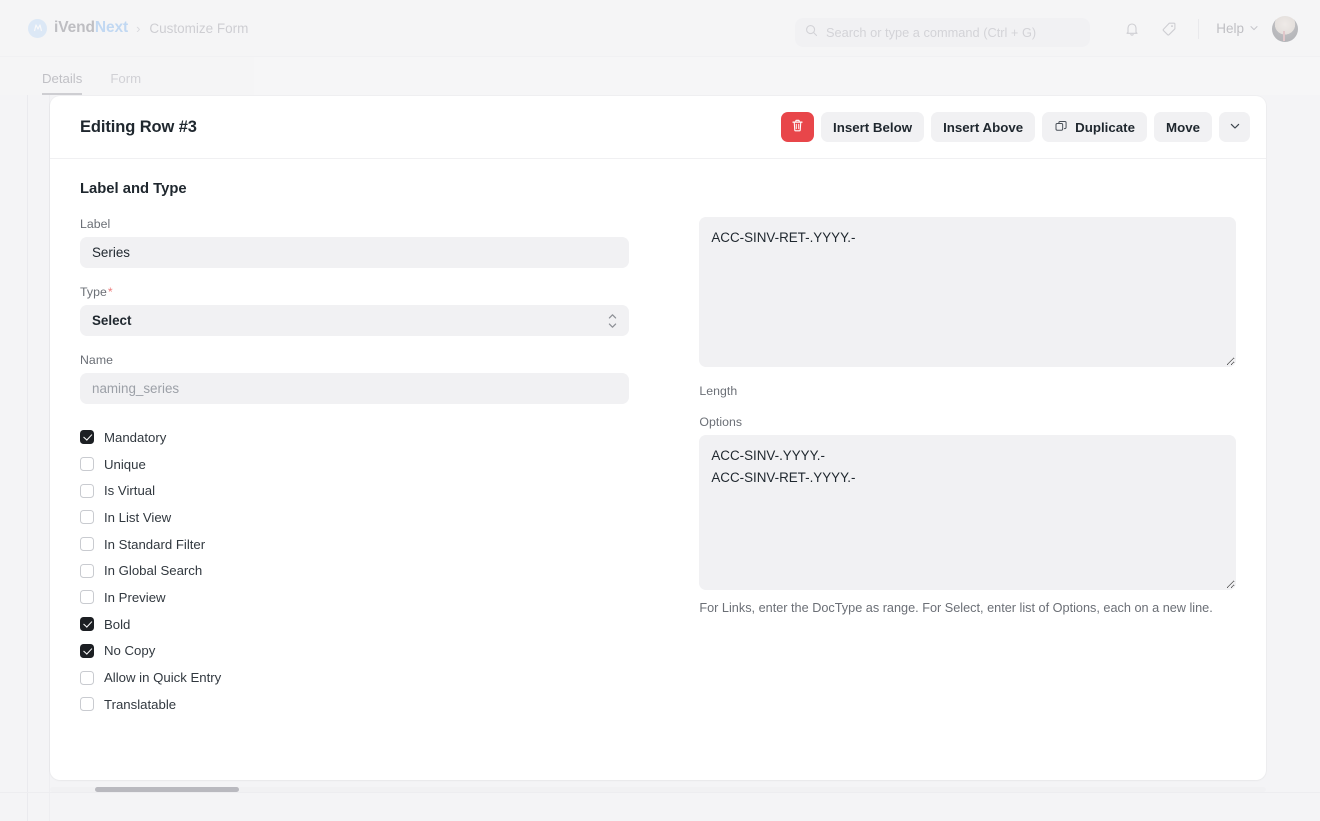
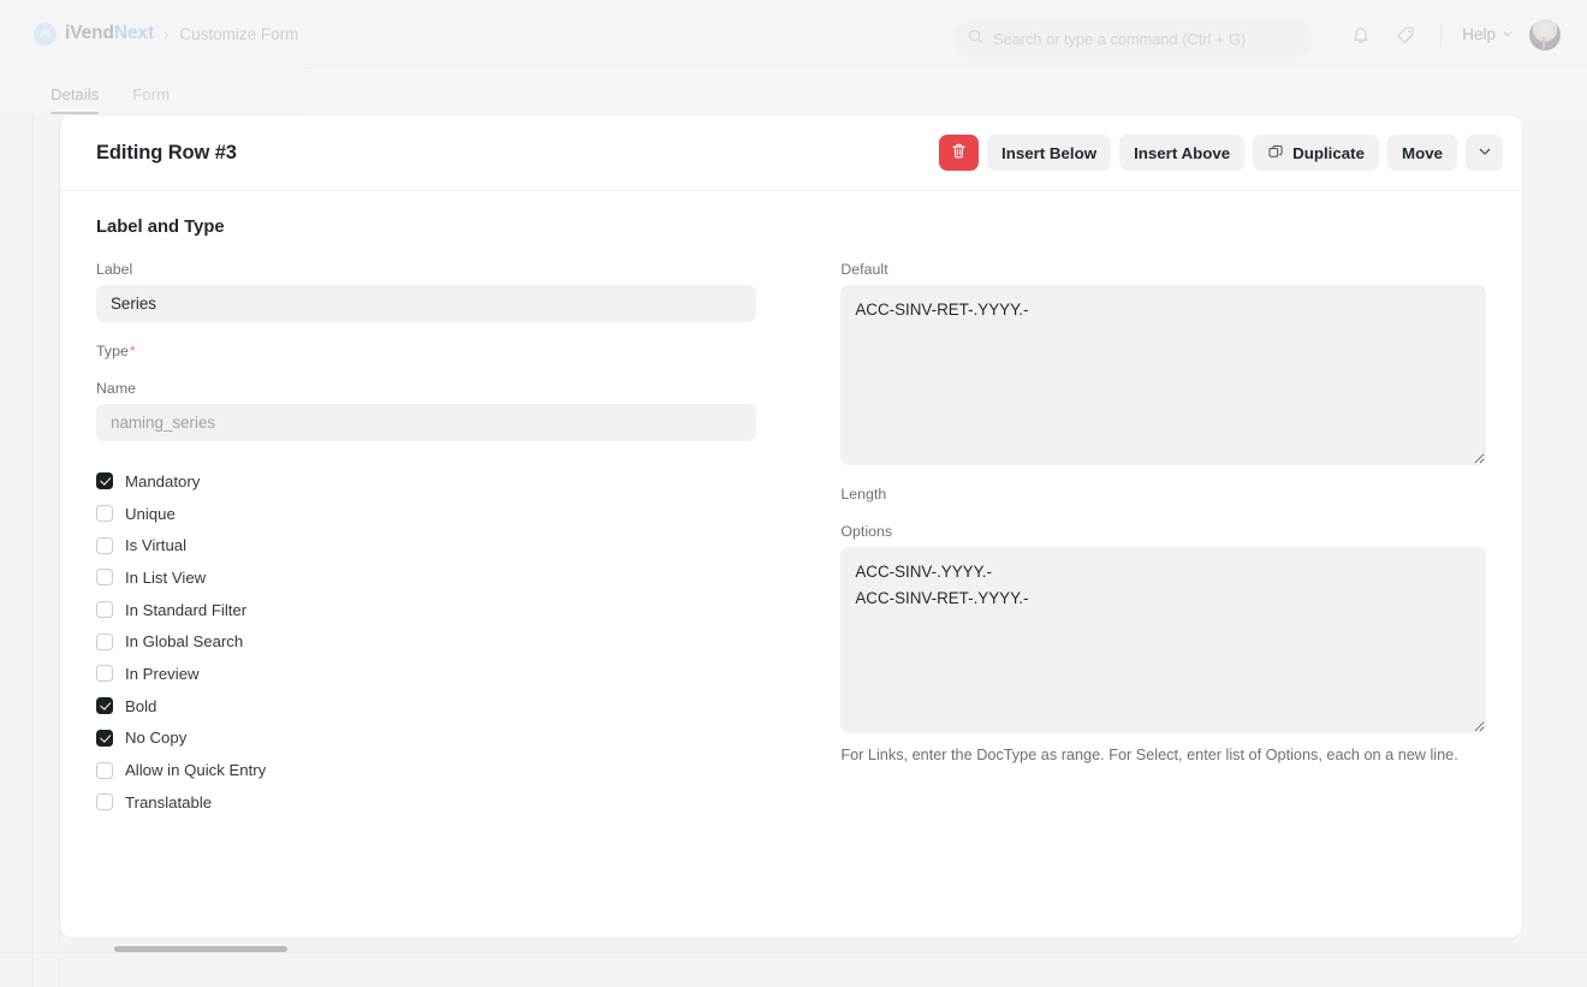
  iVendNext
  ›
  Customize Form
  Search or type a command (Ctrl + G)
  Help
  Details
  Form
  Editing Row #3
  Insert Below
  Insert Above
  Duplicate
  Move
  Label and Type
  Label
  Series
  Type*
- Select
  Name
  naming_series
  Mandatory
  Unique
  Is Virtual
  In List View
  In Standard Filter
  In Global Search
  In Preview
  Bold
  No Copy
  Allow in Quick Entry
  Translatable
+ Default
  ACC-SINV-RET-.YYYY.-
  Length
  Options
  ACC-SINV-.YYYY.-
  ACC-SINV-RET-.YYYY.-
  For Links, enter the DocType as range. For Select, enter list of Options, each on a new line.
